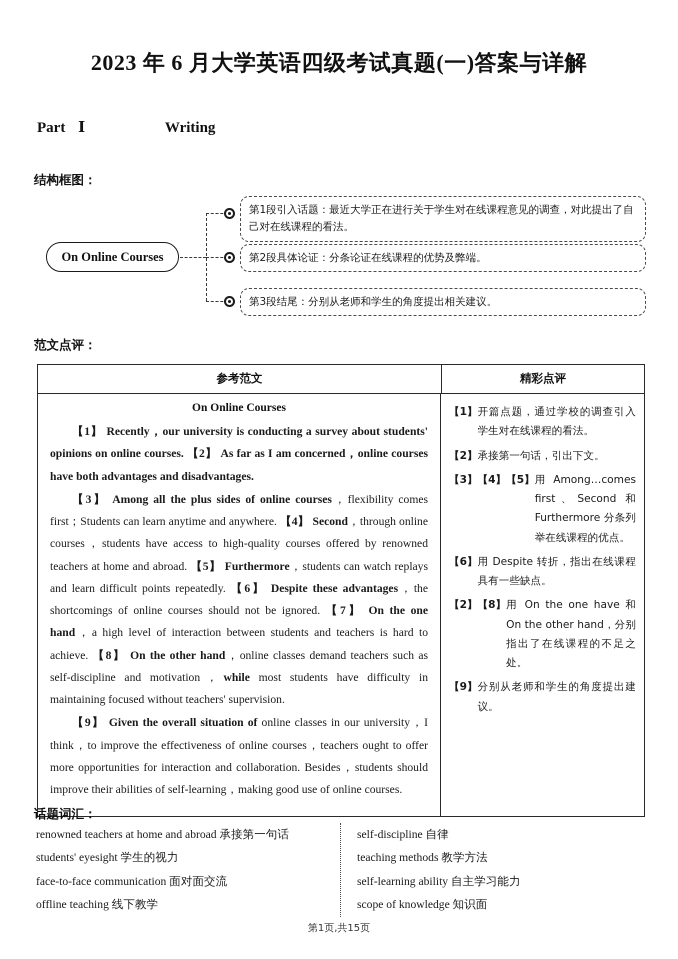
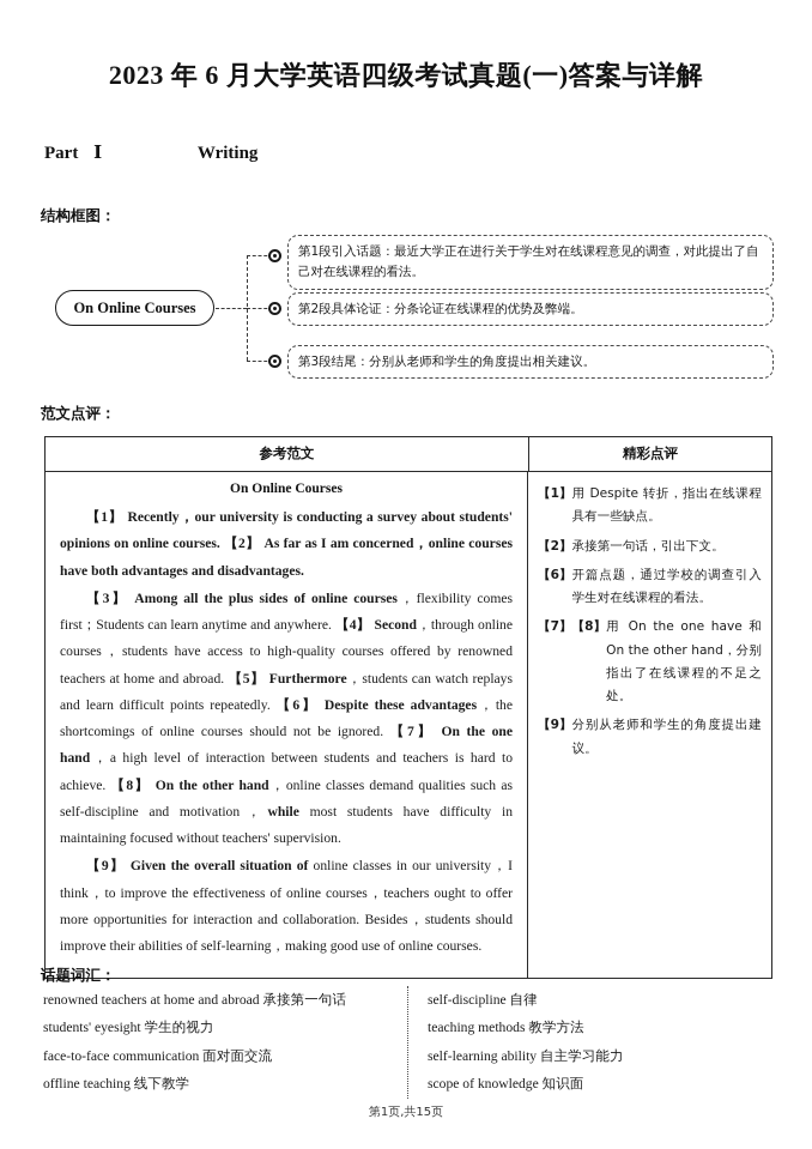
  2023 年 6 月大学英语四级考试真题(一)答案与详解
  Part Ⅰ Writing
  结构框图：
  On Online Courses
  第1段引入话题：最近大学正在进行关于学生对在线课程意见的调查，对此提出了自己对在线课程的看法。
  第2段具体论证：分条论证在线课程的优势及弊端。
  第3段结尾：分别从老师和学生的角度提出相关建议。
  范文点评：
  参考范文
  精彩点评
  On Online Courses
  【1】 Recently，our university is conducting a survey about students' opinions on online courses. 【2】 As far as I am concerned，online courses have both advantages and disadvantages.
- 【3】 Among all the plus sides of online courses，flexibility comes first；Students can learn anytime and anywhere. 【4】 Second，through online courses，students have access to high-quality courses offered by renowned teachers at home and abroad. 【5】 Furthermore，students can watch replays and learn difficult points repeatedly. 【6】 Despite these advantages，the shortcomings of online courses should not be ignored. 【7】 On the one hand，a high level of interaction between students and teachers is hard to achieve. 【8】 On the other hand，online classes demand teachers such as self-discipline and motivation，while most students have difficulty in maintaining focused without teachers' supervision.
+ 【3】 Among all the plus sides of online courses，flexibility comes first；Students can learn anytime and anywhere. 【4】 Second，through online courses，students have access to high-quality courses offered by renowned teachers at home and abroad. 【5】 Furthermore，students can watch replays and learn difficult points repeatedly. 【6】 Despite these advantages，the shortcomings of online courses should not be ignored. 【7】 On the one hand，a high level of interaction between students and teachers is hard to achieve. 【8】 On the other hand，online classes demand qualities such as self-discipline and motivation，while most students have difficulty in maintaining focused without teachers' supervision.
  【9】 Given the overall situation of online classes in our university，I think，to improve the effectiveness of online courses，teachers ought to offer more opportunities for interaction and collaboration. Besides，students should improve their abilities of self-learning，making good use of online courses.
  【1】
- 开篇点题，通过学校的调查引入学生对在线课程的看法。
+ 用 Despite 转折，指出在线课程具有一些缺点。
  【2】
  承接第一句话，引出下文。
- 【3】【4】【5】
- 用 Among…comes first、Second 和 Furthermore 分条列举在线课程的优点。
  【6】
- 用 Despite 转折，指出在线课程具有一些缺点。
+ 开篇点题，通过学校的调查引入学生对在线课程的看法。
- 【2】【8】
+ 【7】【8】
  用 On the one have 和 On the other hand，分别指出了在线课程的不足之处。
  【9】
  分别从老师和学生的角度提出建议。
  话题词汇：
  renowned teachers at home and abroad 承接第一句话
  students' eyesight 学生的视力
  face-to-face communication 面对面交流
  offline teaching 线下教学
  self-discipline 自律
  teaching methods 教学方法
  self-learning ability 自主学习能力
  scope of knowledge 知识面
  第1页,共15页
